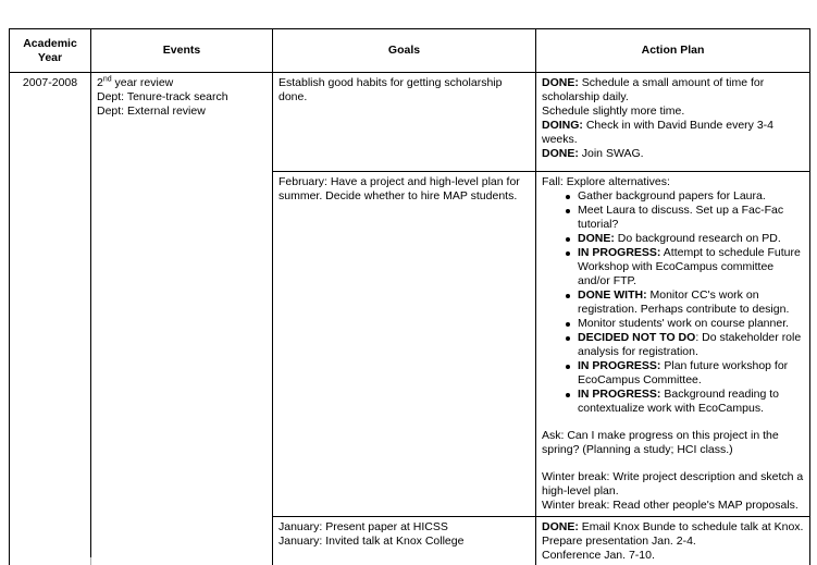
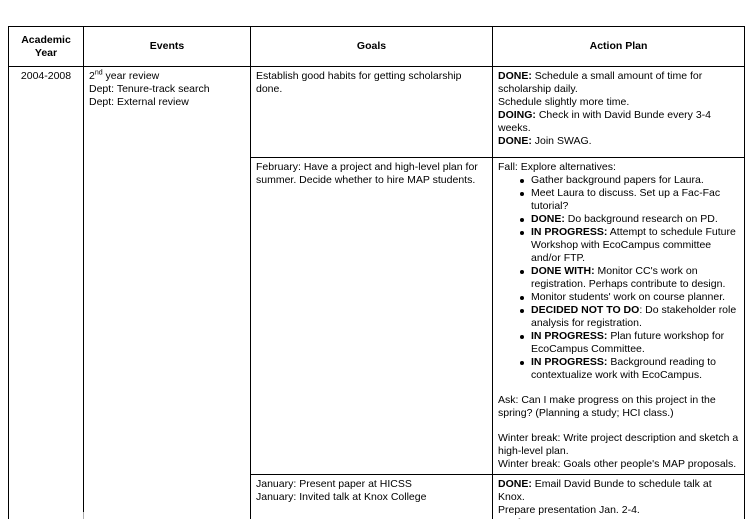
  Academic Year	Events	Goals	Action Plan
- 2007-2008	2 year reviewDept: Tenure-track searchDept: External review	Establish good habits for getting scholarship done.	DONE: Schedule a small amount of time for scholarship daily.Schedule slightly more time.DOING: Check in with David Bunde every 3-4 weeks.DONE: Join SWAG.
+ 2004-2008	2 year reviewDept: Tenure-track searchDept: External review	Establish good habits for getting scholarship done.	DONE: Schedule a small amount of time for scholarship daily.Schedule slightly more time.DOING: Check in with David Bunde every 3-4 weeks.DONE: Join SWAG.
- February: Have a project and high-level plan for summer. Decide whether to hire MAP students.	Fall: Explore alternatives:Gather background papers for Laura.Meet Laura to discuss. Set up a Fac-Fac tutorial?DONE: Do background research on PD.IN PROGRESS: Attempt to schedule Future Workshop with EcoCampus committee and/or FTP.DONE WITH: Monitor CC's work on registration. Perhaps contribute to design.Monitor students' work on course planner.DECIDED NOT TO DO: Do stakeholder role analysis for registration.IN PROGRESS: Plan future workshop for EcoCampus Committee.IN PROGRESS: Background reading to contextualize work with EcoCampus.Ask: Can I make progress on this project in the spring? (Planning a study; HCI class.)Winter break: Write project description and sketch a high-level plan.Winter break: Read other people's MAP proposals.
+ February: Have a project and high-level plan for summer. Decide whether to hire MAP students.	Fall: Explore alternatives:Gather background papers for Laura.Meet Laura to discuss. Set up a Fac-Fac tutorial?DONE: Do background research on PD.IN PROGRESS: Attempt to schedule Future Workshop with EcoCampus committee and/or FTP.DONE WITH: Monitor CC's work on registration. Perhaps contribute to design.Monitor students' work on course planner.DECIDED NOT TO DO: Do stakeholder role analysis for registration.IN PROGRESS: Plan future workshop for EcoCampus Committee.IN PROGRESS: Background reading to contextualize work with EcoCampus.Ask: Can I make progress on this project in the spring? (Planning a study; HCI class.)Winter break: Write project description and sketch a high-level plan.Winter break: Goals other people's MAP proposals.
- January: Present paper at HICSSJanuary: Invited talk at Knox College	DONE: Email Knox Bunde to schedule talk at Knox.Prepare presentation Jan. 2-4.Conference Jan. 7-10.
+ January: Present paper at HICSSJanuary: Invited talk at Knox College	DONE: Email David Bunde to schedule talk at Knox.Prepare presentation Jan. 2-4.
